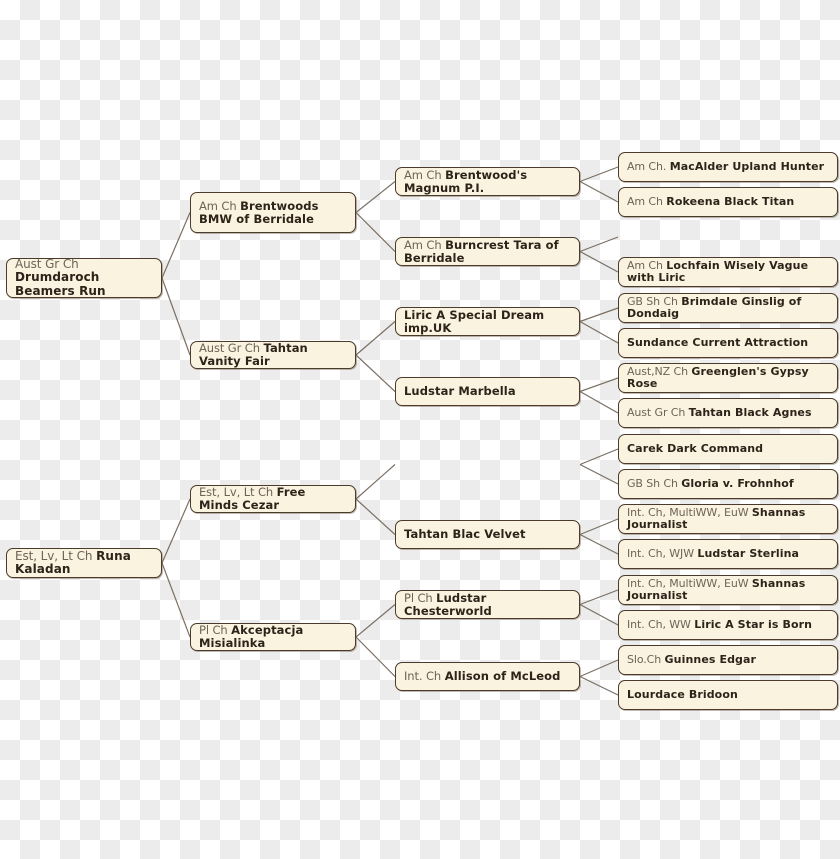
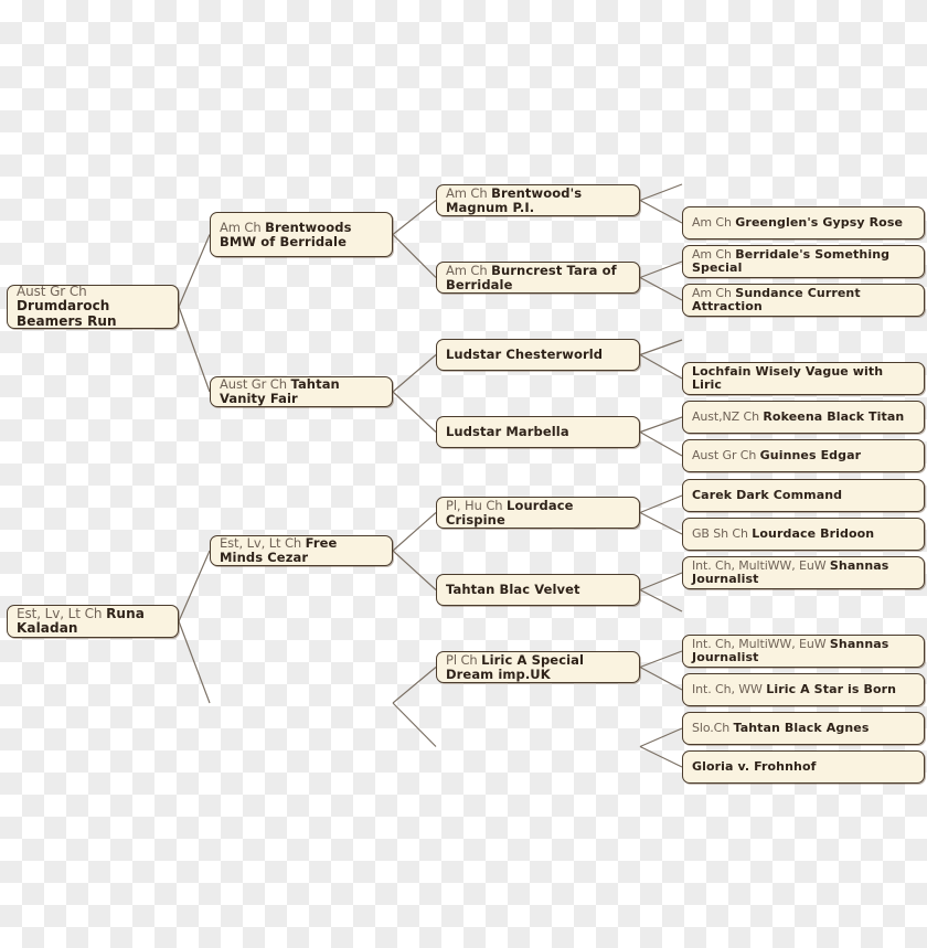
  Aust Gr Ch Drumdaroch Beamers Run
  Est, Lv, Lt Ch Runa Kaladan
  Am Ch Brentwoods BMW of Berridale
  Aust Gr Ch Tahtan Vanity Fair
  Est, Lv, Lt Ch Free Minds Cezar
- Pl Ch Akceptacja Misialinka
  Am Ch Brentwood's Magnum P.I.
  Am Ch Burncrest Tara of Berridale
- Liric A Special Dream imp.UK
+ Ludstar Chesterworld
  Ludstar Marbella
+ Pl, Hu Ch Lourdace Crispine
  Tahtan Blac Velvet
- Pl Ch Ludstar Chesterworld
+ Pl Ch Liric A Special Dream imp.UK
- Int. Ch Allison of McLeod
- Am Ch. MacAlder Upland Hunter
- Am Ch Rokeena Black Titan
+ Am Ch Greenglen's Gypsy Rose
+ Am Ch Berridale's Something Special
- Am Ch Lochfain Wisely Vague with Liric
+ Am Ch Sundance Current Attraction
- GB Sh Ch Brimdale Ginslig of Dondaig
- Sundance Current Attraction
+ Lochfain Wisely Vague with Liric
- Aust,NZ Ch Greenglen's Gypsy Rose
+ Aust,NZ Ch Rokeena Black Titan
- Aust Gr Ch Tahtan Black Agnes
+ Aust Gr Ch Guinnes Edgar
  Carek Dark Command
- GB Sh Ch Gloria v. Frohnhof
+ GB Sh Ch Lourdace Bridoon
  Int. Ch, MultiWW, EuW Shannas Journalist
- Int. Ch, WJW Ludstar Sterlina
  Int. Ch, MultiWW, EuW Shannas Journalist
  Int. Ch, WW Liric A Star is Born
- Slo.Ch Guinnes Edgar
+ Slo.Ch Tahtan Black Agnes
- Lourdace Bridoon
+ Gloria v. Frohnhof
